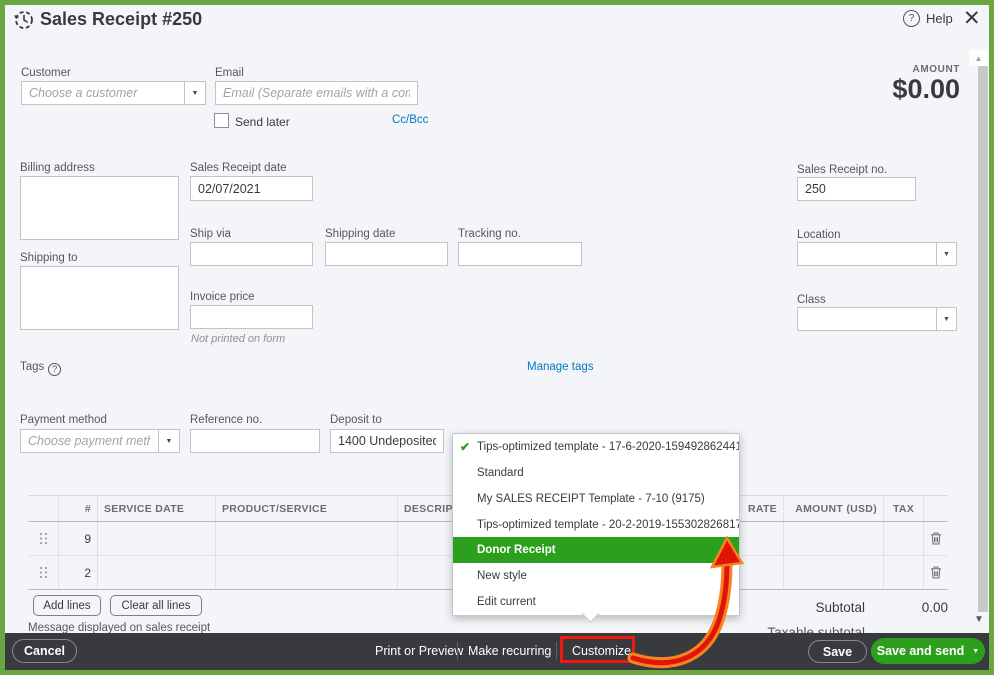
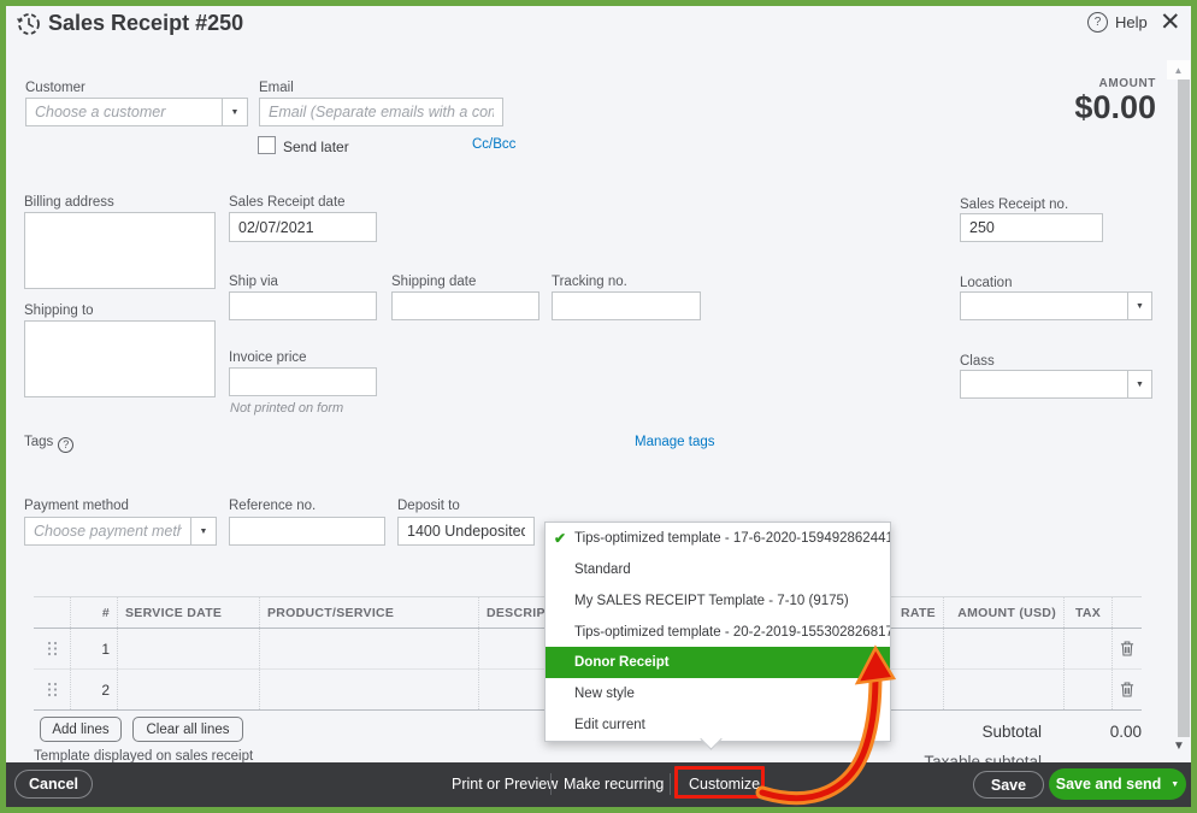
  Sales Receipt #250
  ?
  Help
  ✕
  Customer
  Choose a customer
  Email
  Email (Separate emails with a co
  Send later
  Cc/Bcc
  AMOUNT
  $0.00
  Billing address
  Sales Receipt date
  02/07/2021
  Sales Receipt no.
  250
  Ship via
  Shipping date
  Tracking no.
  Location
  Shipping to
  Invoice price
  Not printed on form
  Class
  Tags ?
  Manage tags
  Payment method
  Choose payment meth
  Reference no.
  Deposit to
  1400 Undeposited
  #
  SERVICE DATE
  PRODUCT/SERVICE
  RATE
  AMOUNT (USD)
  TAX
- 9
+ 1
  2
  Add lines
  Clear all lines
  Subtotal
  0.00
- Message displayed on sales receipt
+ Template displayed on sales receipt
  ✔
  Tips-optimized template - 17-6-2020-159492862441
  Standard
  My SALES RECEIPT Template - 7-10 (9175)
  Tips-optimized template - 20-2-2019-155302826817
  Donor Receipt
  New style
  Edit current
  Cancel
  Print or Preview
  Make recurring
  Customize
  Save
  Save and send
  ▲
  ▼
